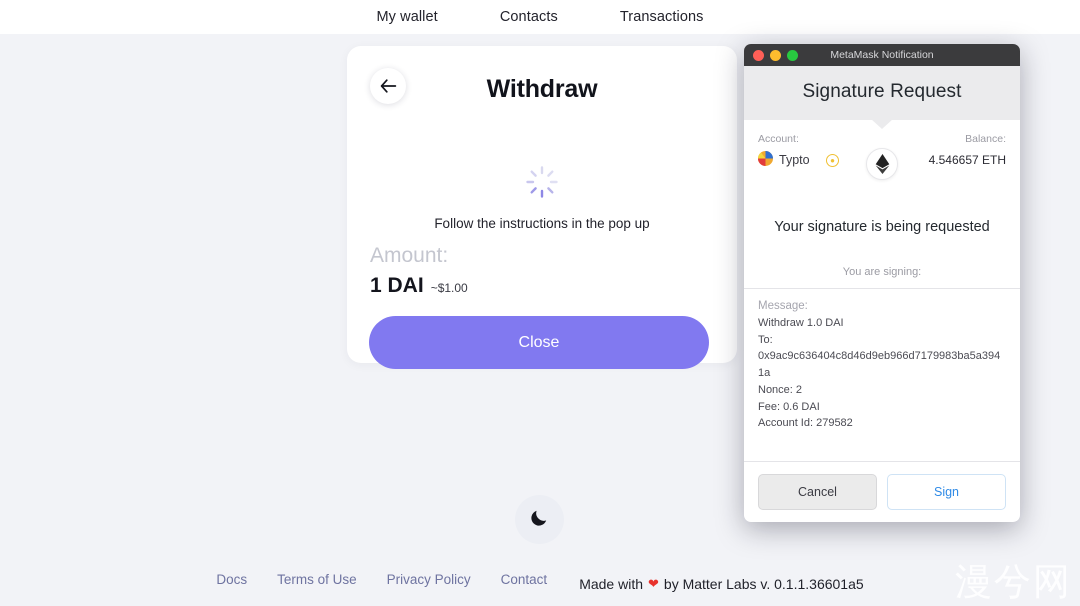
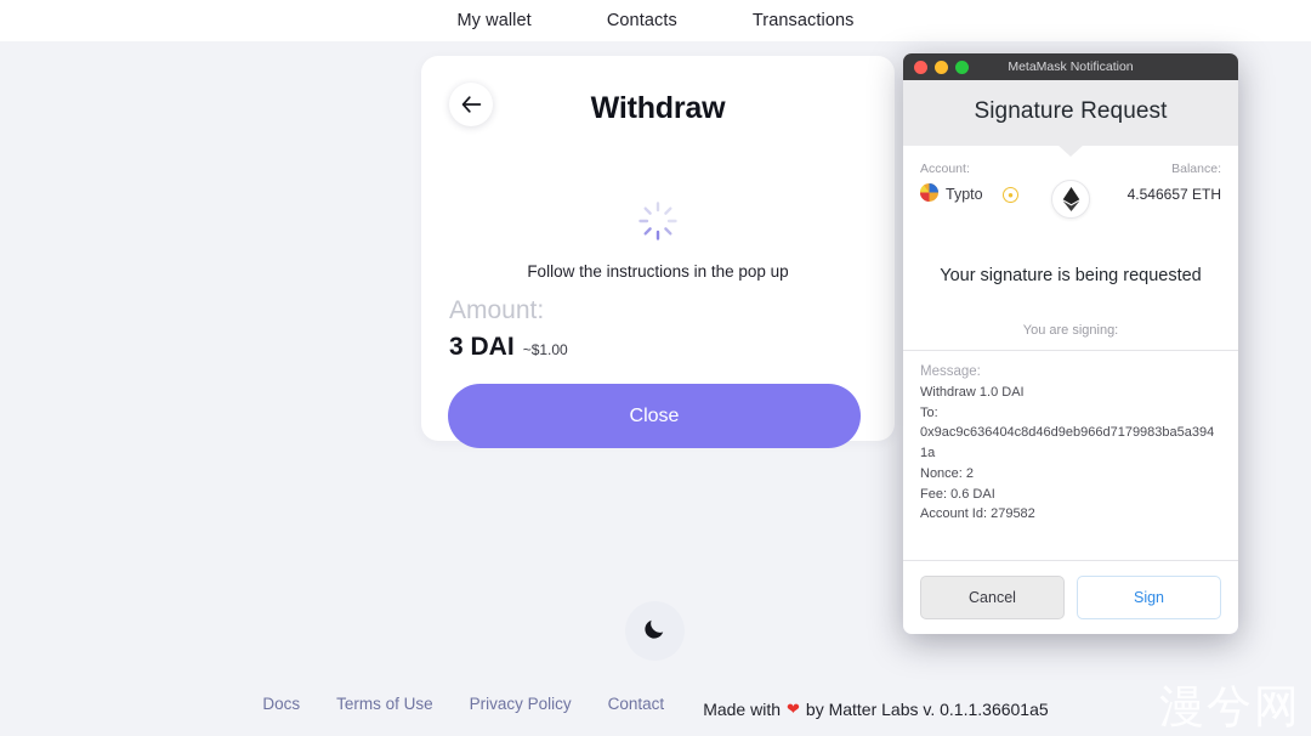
  My wallet
  Contacts
  Transactions
  Withdraw
  Follow the instructions in the pop up
  Amount:
- 1 DAI
+ 3 DAI
  ~$1.00
  Close
  Docs
  Terms of Use
  Privacy Policy
  Contact
  Made with
  ❤
  by Matter Labs v. 0.1.1.36601a5
  MetaMask Notification
  Signature Request
  Account:
  Balance:
  Typto
  4.546657 ETH
  ●
  Your signature is being requested
  You are signing:
  Message:
  Withdraw 1.0 DAI
  To:
  0x9ac9c636404c8d46d9eb966d7179983ba5a3941a
  Nonce: 2
  Fee: 0.6 DAI
  Account Id: 279582
  Cancel
  Sign
